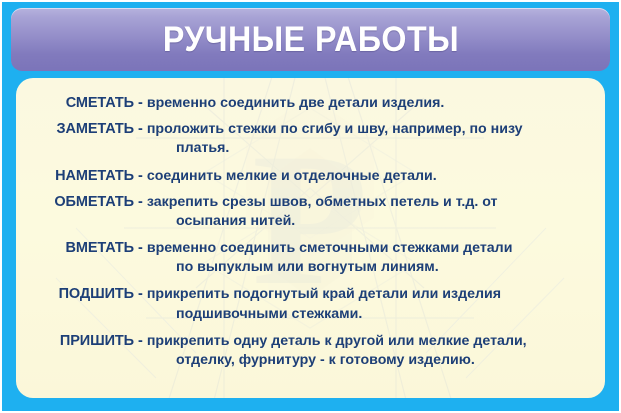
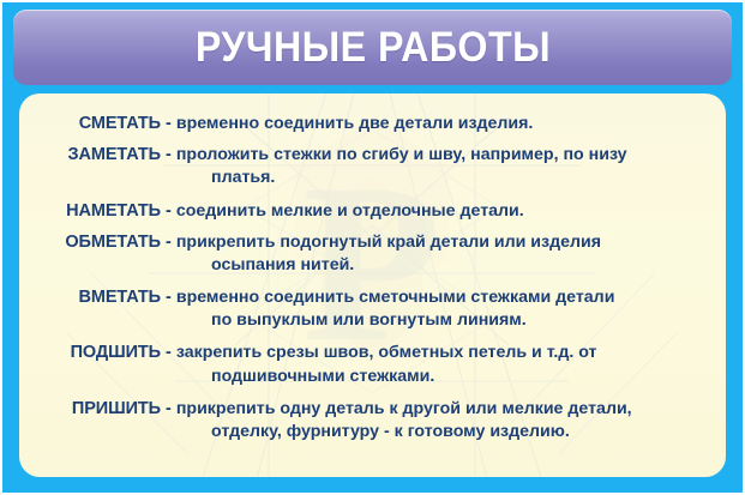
  РУЧНЫЕ РАБОТЫ
  Р
  СМЕТАТЬ - временно соединить две детали изделия.
  ЗАМЕТАТЬ - проложить стежки по сгибу и шву, например, по низу
  платья.
  НАМЕТАТЬ - соединить мелкие и отделочные детали.
- ОБМЕТАТЬ - закрепить срезы швов, обметных петель и т.д. от
+ ОБМЕТАТЬ - прикрепить подогнутый край детали или изделия
  осыпания нитей.
  ВМЕТАТЬ - временно соединить сметочными стежками детали
  по выпуклым или вогнутым линиям.
- ПОДШИТЬ - прикрепить подогнутый край детали или изделия
+ ПОДШИТЬ - закрепить срезы швов, обметных петель и т.д. от
  подшивочными стежками.
  ПРИШИТЬ - прикрепить одну деталь к другой или мелкие детали,
  отделку, фурнитуру - к готовому изделию.
